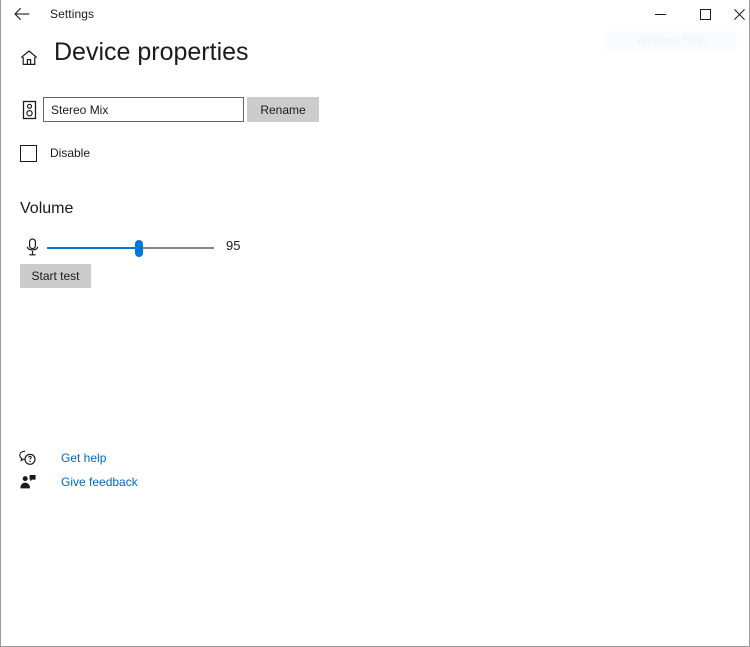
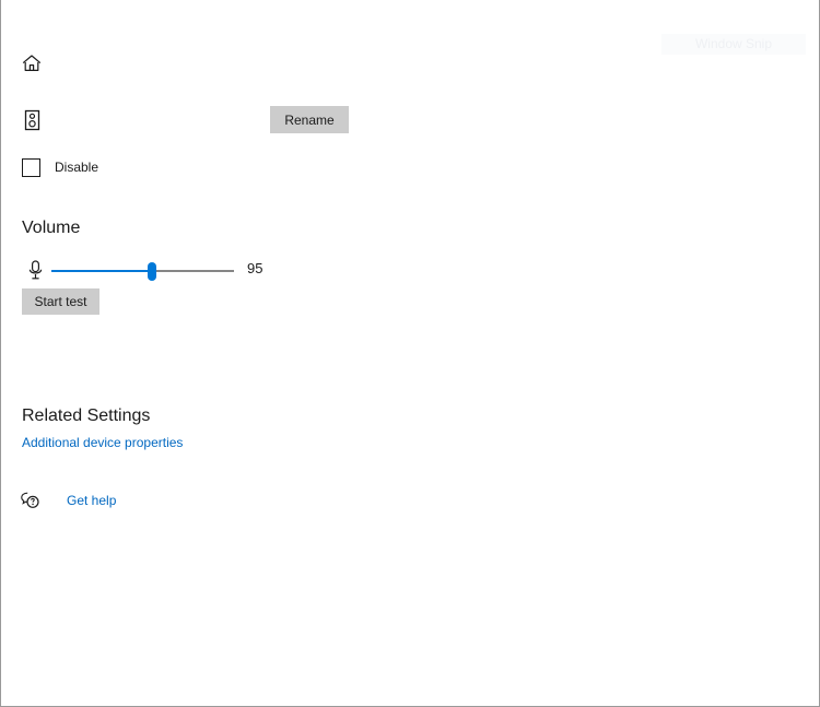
- Settings
- Device properties
- Stereo Mix
  Rename
  Disable
  Volume
  95
  Start test
+ Related Settings
+ Additional device properties
  Get help
- Give feedback
